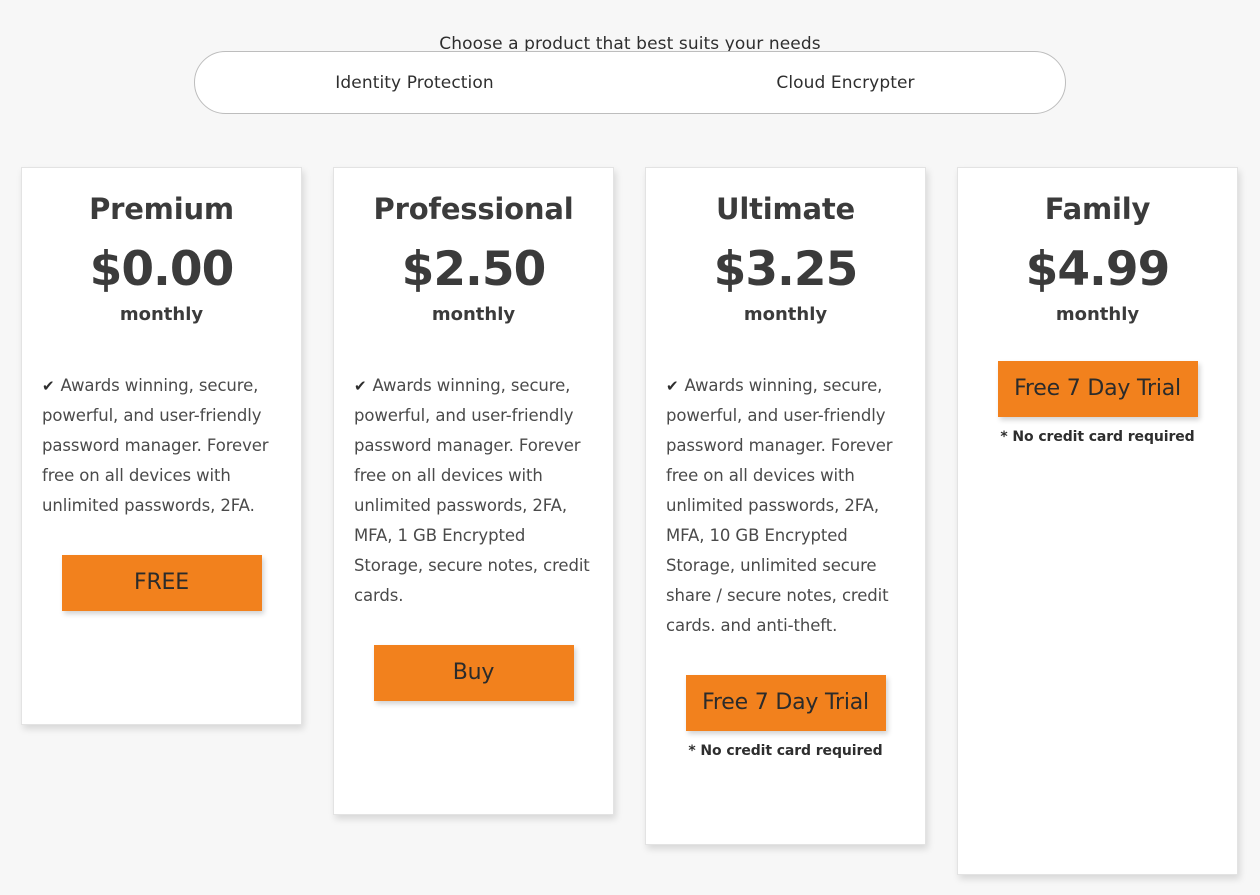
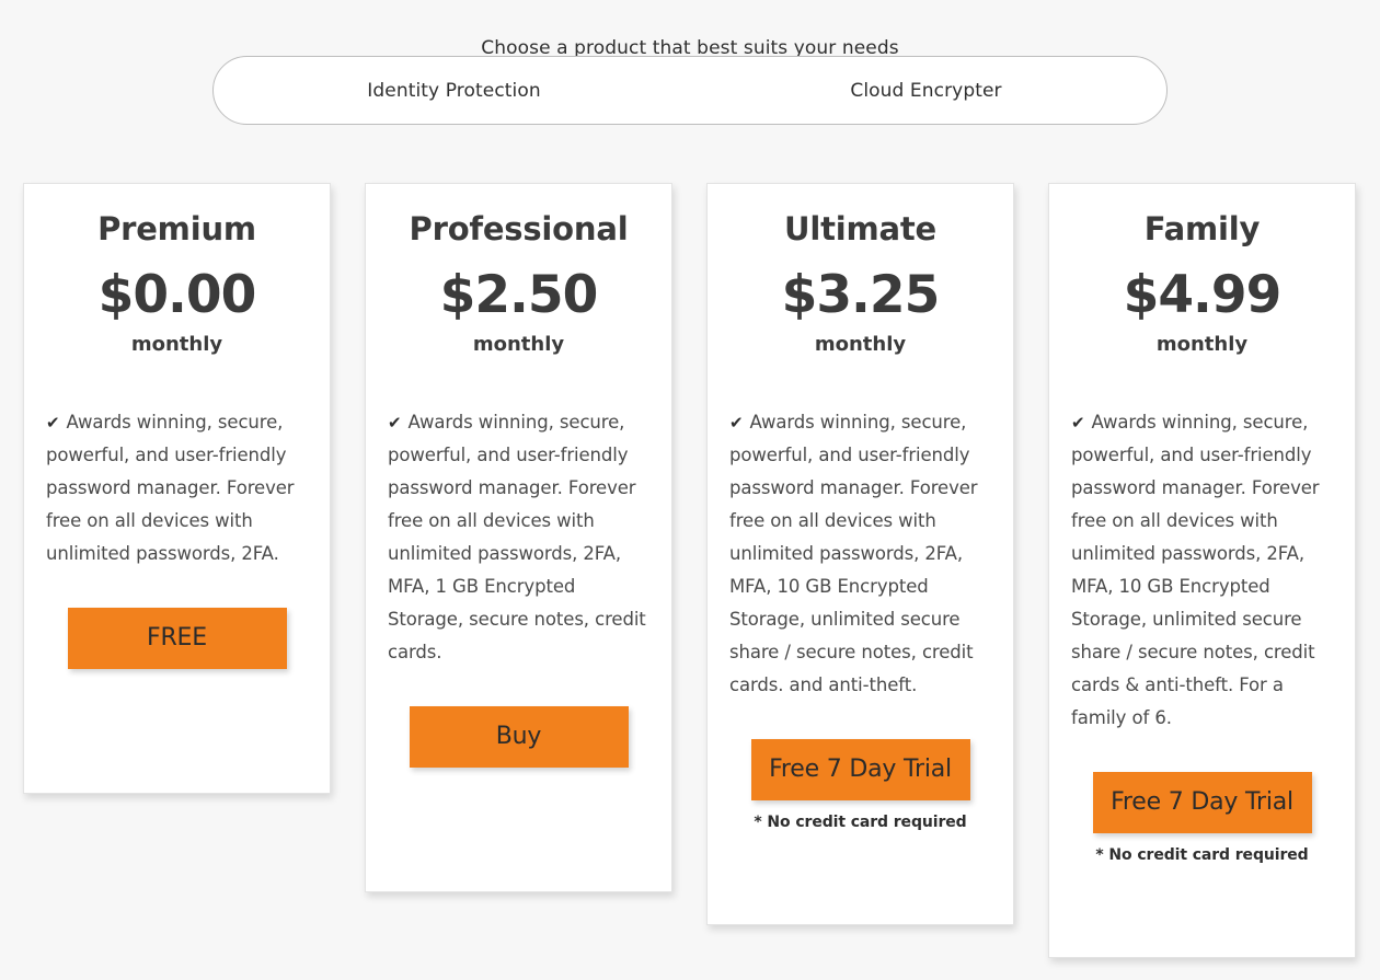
  Choose a product that best suits your needs
  Identity Protection
  Cloud Encrypter
  Premium
  $0.00
  monthly
  ✔ Awards winning, secure, powerful, and user-friendly password manager. Forever free on all devices with unlimited passwords, 2FA.
  FREE
  Professional
  $2.50
  monthly
  ✔ Awards winning, secure, powerful, and user-friendly password manager. Forever free on all devices with unlimited passwords, 2FA, MFA, 1 GB Encrypted Storage, secure notes, credit cards.
  Buy
  Ultimate
  $3.25
  monthly
  ✔ Awards winning, secure, powerful, and user-friendly password manager. Forever free on all devices with unlimited passwords, 2FA, MFA, 10 GB Encrypted Storage, unlimited secure share / secure notes, credit cards. and anti-theft.
  Free 7 Day Trial
  * No credit card required
  Family
  $4.99
  monthly
+ ✔ Awards winning, secure, powerful, and user-friendly password manager. Forever free on all devices with unlimited passwords, 2FA, MFA, 10 GB Encrypted Storage, unlimited secure share / secure notes, credit cards & anti-theft. For a family of 6.
  Free 7 Day Trial
  * No credit card required
